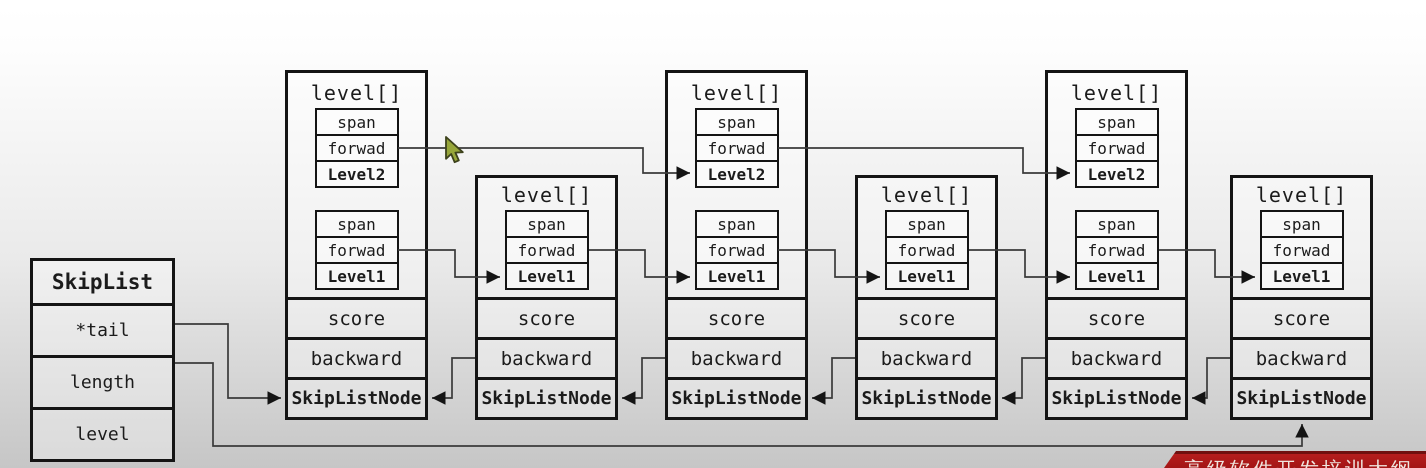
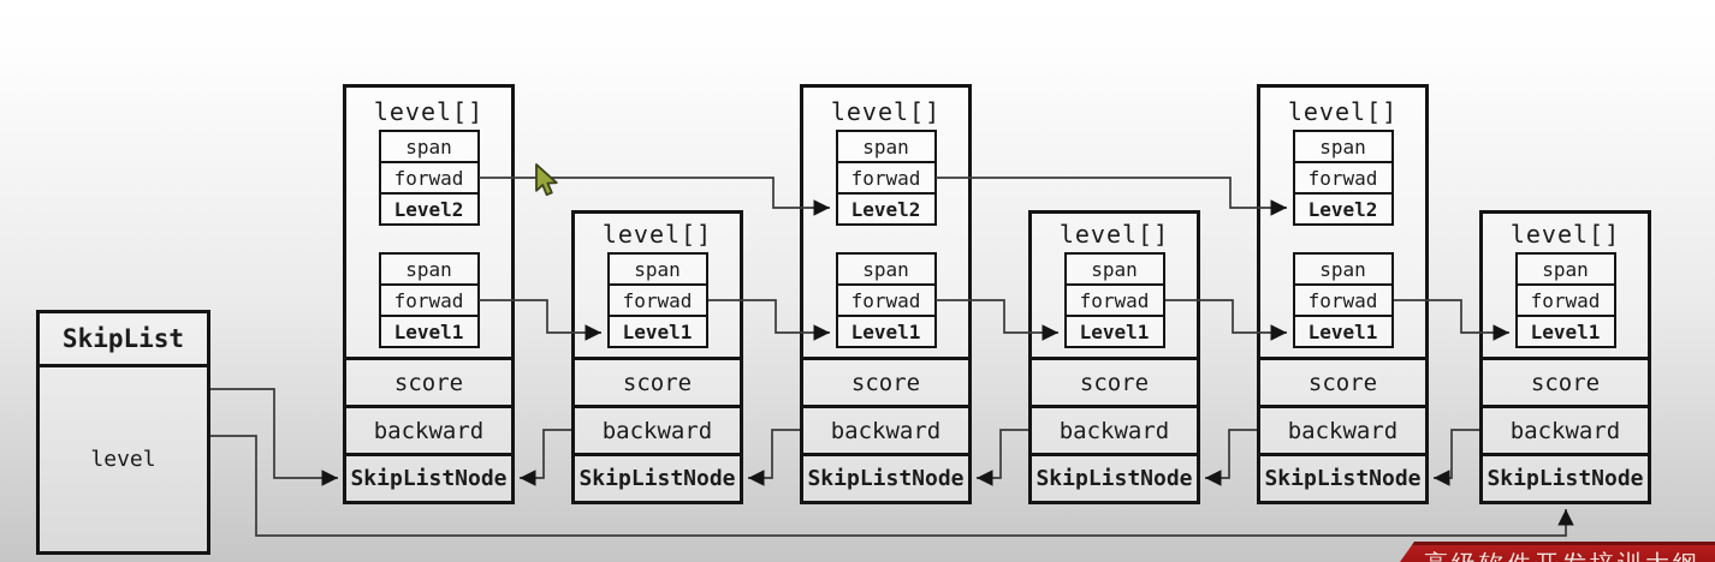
  SkipList
- *tail
- length
  level
  level[]
  span
  forwad
  Level2
  span
  forwad
  Level1
  score
  backward
  SkipListNode
  level[]
  span
  forwad
  Level1
  score
  backward
  SkipListNode
  level[]
  span
  forwad
  Level2
  span
  forwad
  Level1
  score
  backward
  SkipListNode
  level[]
  span
  forwad
  Level1
  score
  backward
  SkipListNode
  level[]
  span
  forwad
  Level2
  span
  forwad
  Level1
  score
  backward
  SkipListNode
  level[]
  span
  forwad
  Level1
  score
  backward
  SkipListNode
